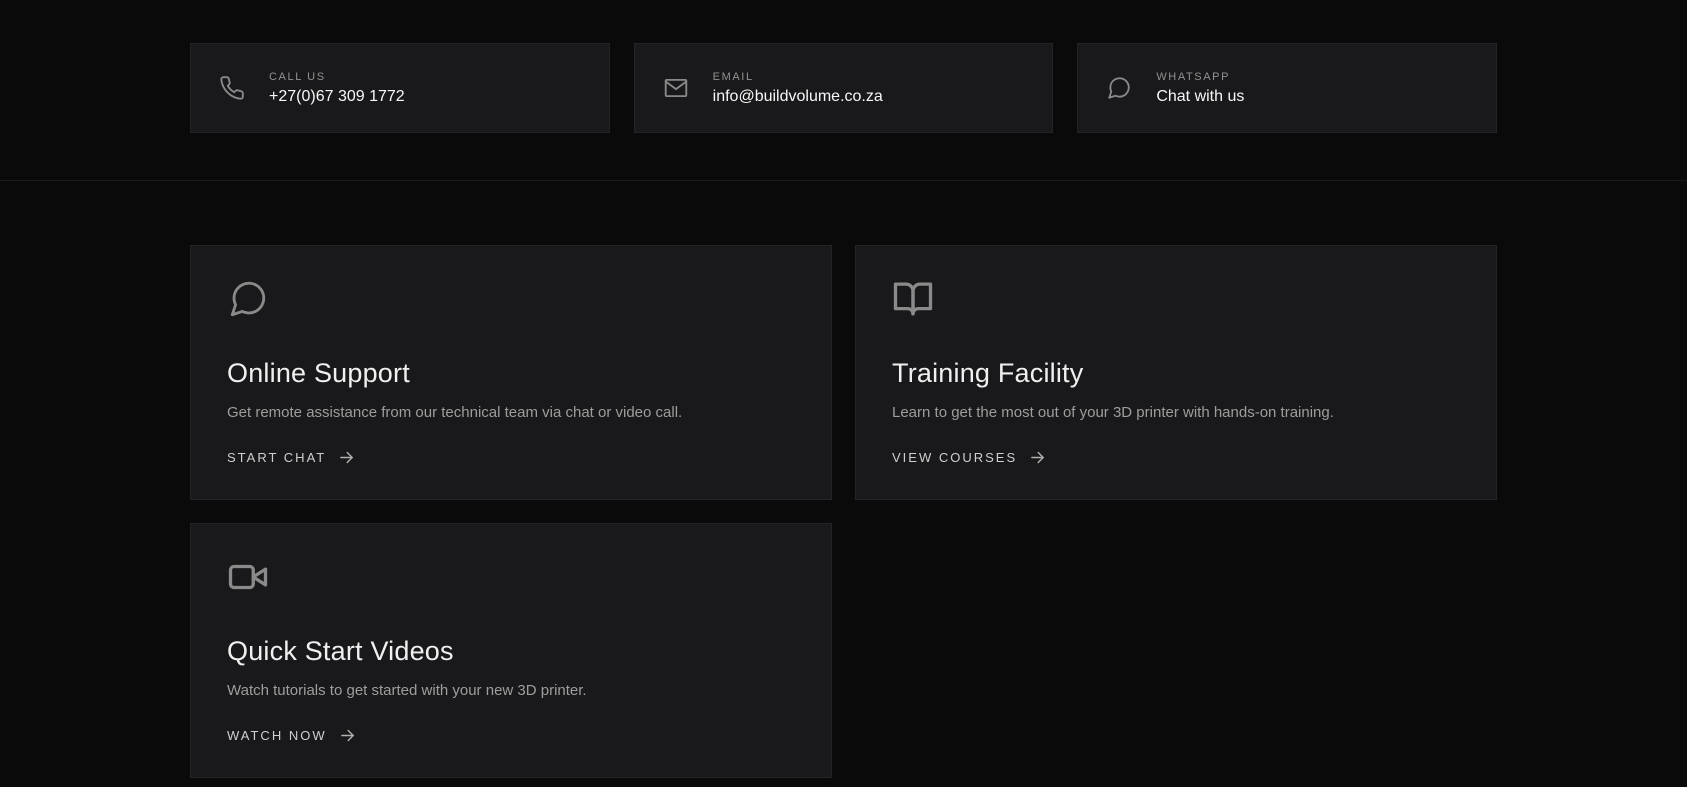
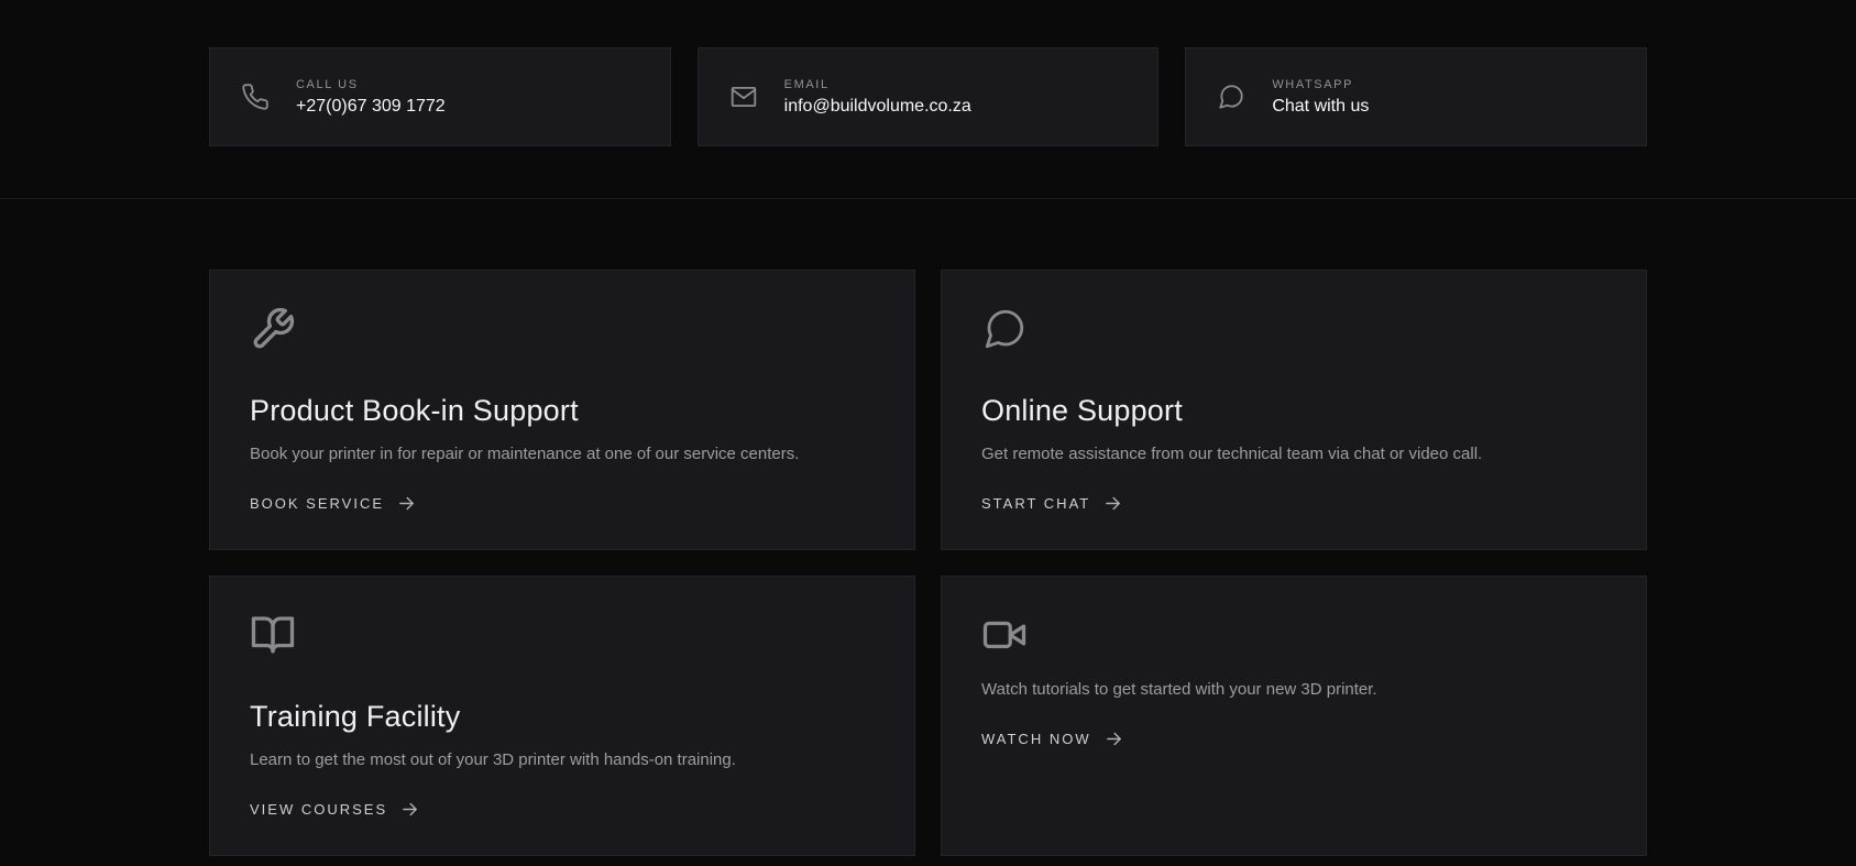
  CALL US
  +27(0)67 309 1772
  EMAIL
  info@buildvolume.co.za
  WHATSAPP
  Chat with us
+ Product Book-in Support
+ Book your printer in for repair or maintenance at one of our service centers.
+ BOOK SERVICE
  Online Support
  Get remote assistance from our technical team via chat or video call.
  START CHAT
  Training Facility
  Learn to get the most out of your 3D printer with hands-on training.
  VIEW COURSES
- Quick Start Videos
  Watch tutorials to get started with your new 3D printer.
  WATCH NOW
